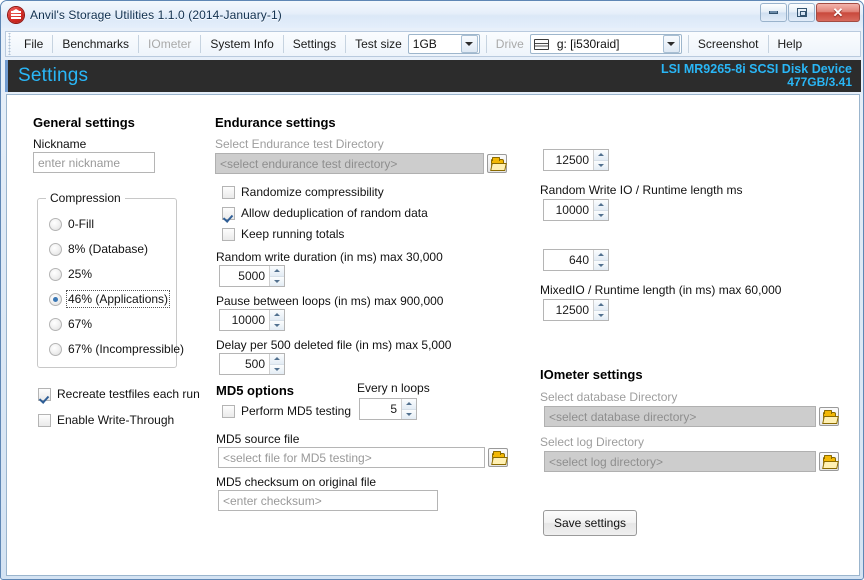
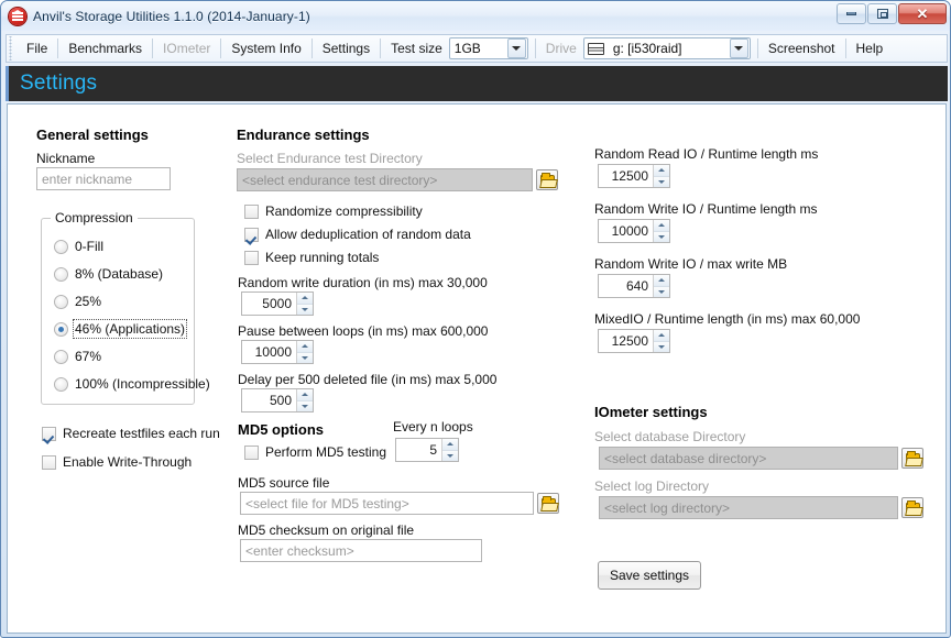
  Anvil's Storage Utilities 1.1.0 (2014-January-1)
  ✕
  File
  Benchmarks
  IOmeter
  System Info
  Settings
  Test size
  1GB
  Drive
  g: [i530raid]
  Screenshot
  Help
  Settings
- LSI MR9265-8i SCSI Disk Device
- 477GB/3.41
  General settings
  Nickname
  enter nickname
  Compression
  0-Fill
  8% (Database)
  25%
  46% (Applications)
  67%
- 67% (Incompressible)
+ 100% (Incompressible)
  Recreate testfiles each run
  Enable Write-Through
  Endurance settings
  Select Endurance test Directory
  <select endurance test directory>
  Randomize compressibility
  Allow deduplication of random data
  Keep running totals
  Random write duration (in ms) max 30,000
  5000
- Pause between loops (in ms) max 900,000
+ Pause between loops (in ms) max 600,000
  10000
  Delay per 500 deleted file (in ms) max 5,000
  500
  MD5 options
  Perform MD5 testing
  Every n loops
  5
  MD5 source file
  <select file for MD5 testing>
  MD5 checksum on original file
  <enter checksum>
+ Random Read IO / Runtime length ms
  12500
  Random Write IO / Runtime length ms
  10000
+ Random Write IO / max write MB
  640
  MixedIO / Runtime length (in ms) max 60,000
  12500
  IOmeter settings
  Select database Directory
  <select database directory>
  Select log Directory
  <select log directory>
  Save settings
